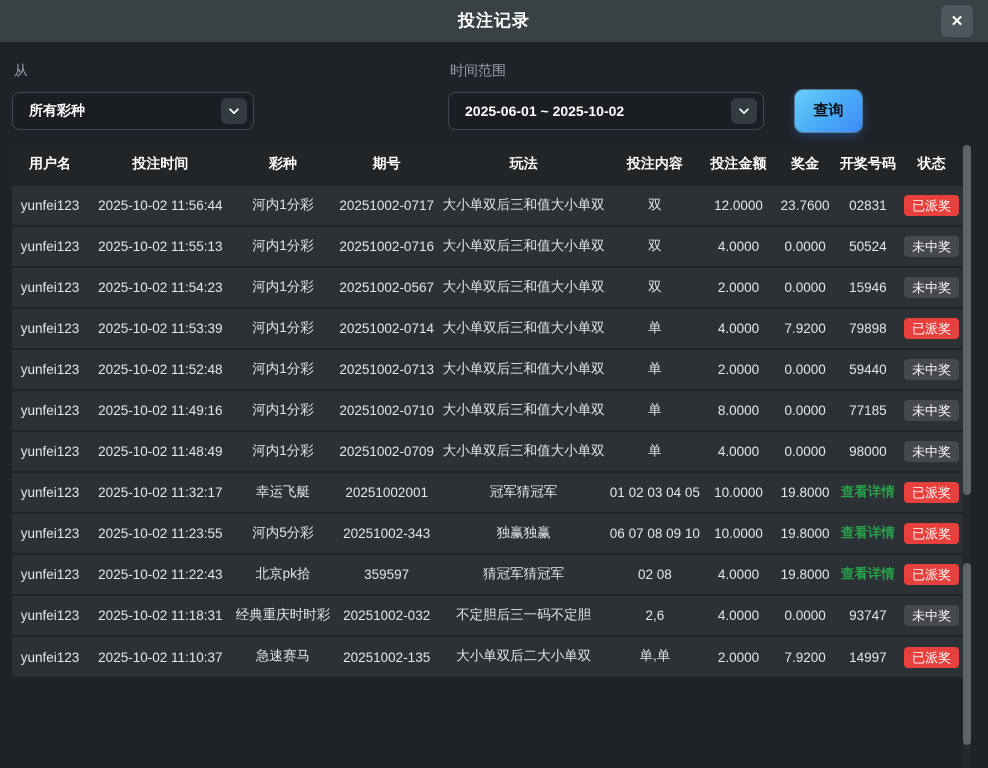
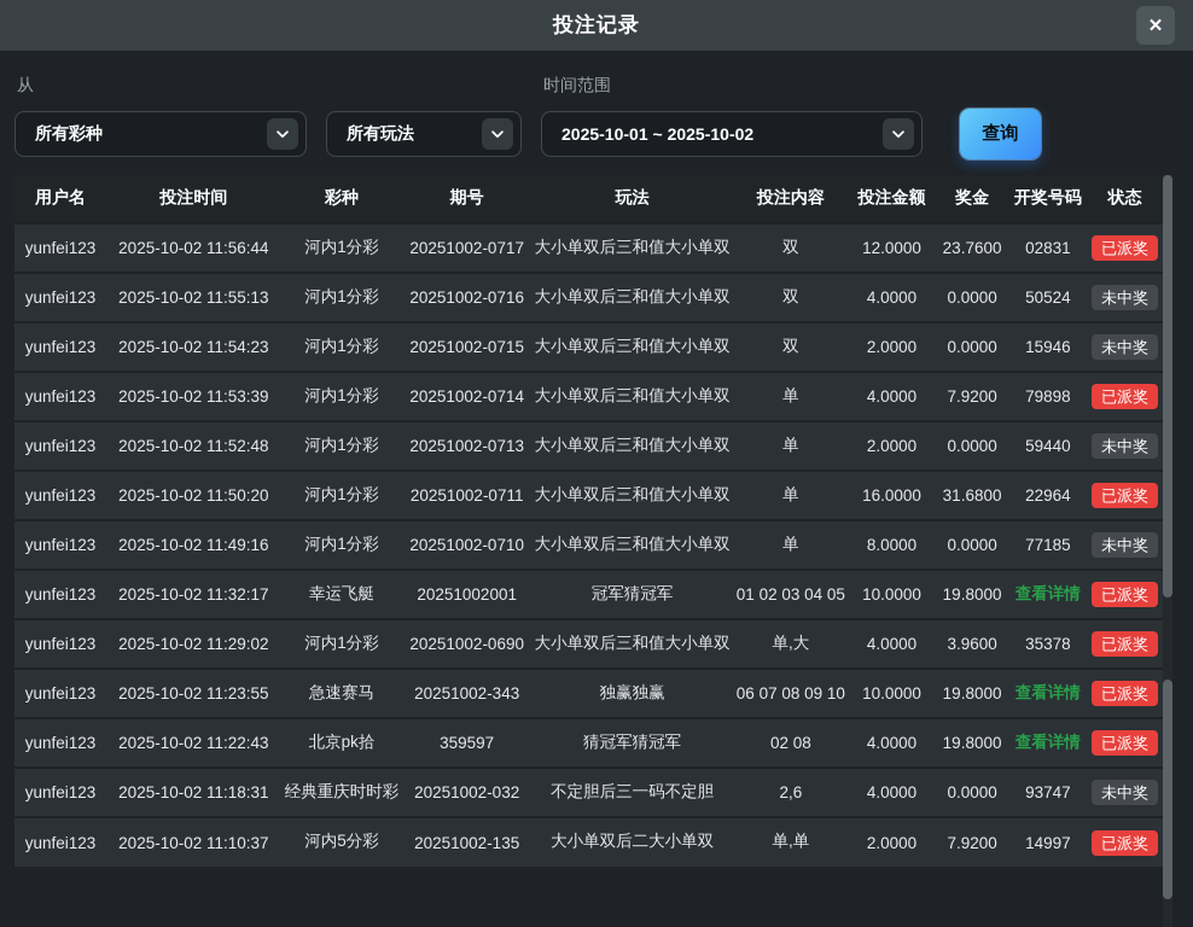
  投注记录
  ✕
  从
  时间范围
  所有彩种
+ 所有玩法
- 2025-06-01 ~ 2025-10-02
+ 2025-10-01 ~ 2025-10-02
  查询
  用户名	投注时间	彩种	期号	玩法	投注内容	投注金额	奖金	开奖号码	状态
  yunfei123	2025-10-02 11:56:44	河内1分彩	20251002-0717	大小单双后三和值大小单双	双	12.0000	23.7600	02831	已派奖
  yunfei123	2025-10-02 11:55:13	河内1分彩	20251002-0716	大小单双后三和值大小单双	双	4.0000	0.0000	50524	未中奖
- yunfei123	2025-10-02 11:54:23	河内1分彩	20251002-0567	大小单双后三和值大小单双	双	2.0000	0.0000	15946	未中奖
+ yunfei123	2025-10-02 11:54:23	河内1分彩	20251002-0715	大小单双后三和值大小单双	双	2.0000	0.0000	15946	未中奖
  yunfei123	2025-10-02 11:53:39	河内1分彩	20251002-0714	大小单双后三和值大小单双	单	4.0000	7.9200	79898	已派奖
  yunfei123	2025-10-02 11:52:48	河内1分彩	20251002-0713	大小单双后三和值大小单双	单	2.0000	0.0000	59440	未中奖
+ yunfei123	2025-10-02 11:50:20	河内1分彩	20251002-0711	大小单双后三和值大小单双	单	16.0000	31.6800	22964	已派奖
  yunfei123	2025-10-02 11:49:16	河内1分彩	20251002-0710	大小单双后三和值大小单双	单	8.0000	0.0000	77185	未中奖
- yunfei123	2025-10-02 11:48:49	河内1分彩	20251002-0709	大小单双后三和值大小单双	单	4.0000	0.0000	98000	未中奖
  yunfei123	2025-10-02 11:32:17	幸运飞艇	20251002001	冠军猜冠军	01 02 03 04 05	10.0000	19.8000	查看详情	已派奖
+ yunfei123	2025-10-02 11:29:02	河内1分彩	20251002-0690	大小单双后三和值大小单双	单,大	4.0000	3.9600	35378	已派奖
- yunfei123	2025-10-02 11:23:55	河内5分彩	20251002-343	独赢独赢	06 07 08 09 10	10.0000	19.8000	查看详情	已派奖
+ yunfei123	2025-10-02 11:23:55	急速赛马	20251002-343	独赢独赢	06 07 08 09 10	10.0000	19.8000	查看详情	已派奖
  yunfei123	2025-10-02 11:22:43	北京pk拾	359597	猜冠军猜冠军	02 08	4.0000	19.8000	查看详情	已派奖
  yunfei123	2025-10-02 11:18:31	经典重庆时时彩	20251002-032	不定胆后三一码不定胆	2,6	4.0000	0.0000	93747	未中奖
- yunfei123	2025-10-02 11:10:37	急速赛马	20251002-135	大小单双后二大小单双	单,单	2.0000	7.9200	14997	已派奖
+ yunfei123	2025-10-02 11:10:37	河内5分彩	20251002-135	大小单双后二大小单双	单,单	2.0000	7.9200	14997	已派奖
